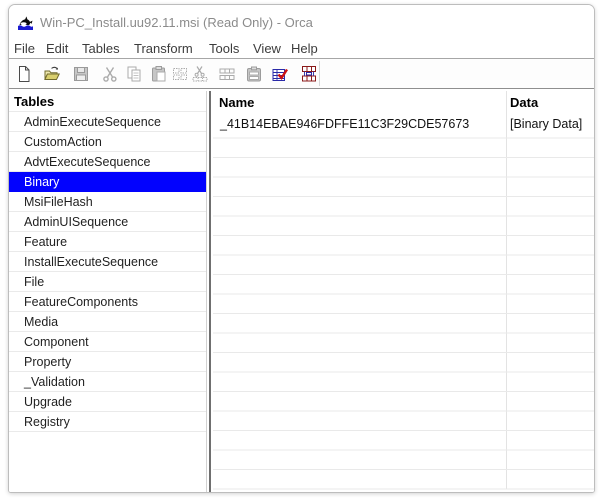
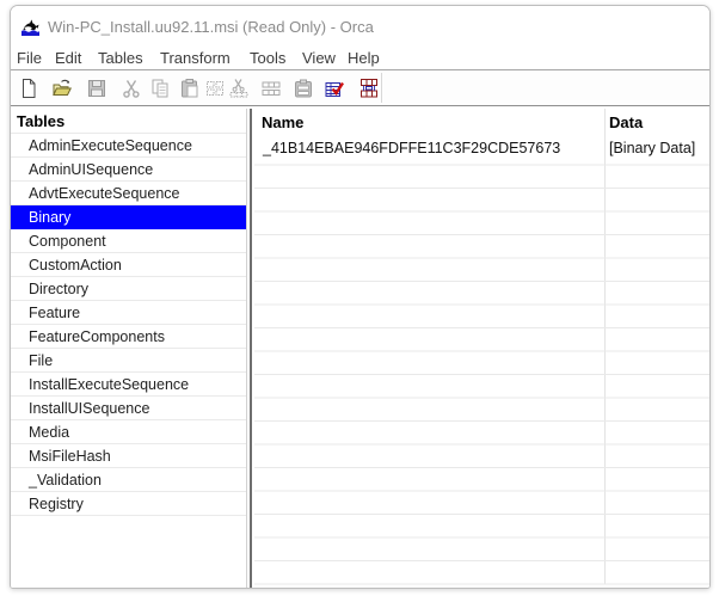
  Win-PC_Install.uu92.11.msi (Read Only) - Orca
  File
  Edit
  Tables
  Transform
  Tools
  View
  Help
  Tables
  AdminExecuteSequence
- CustomAction
+ AdminUISequence
  AdvtExecuteSequence
  Binary
- MsiFileHash
+ Component
- AdminUISequence
+ CustomAction
+ Directory
  Feature
- InstallExecuteSequence
+ FeatureComponents
  File
- FeatureComponents
+ InstallExecuteSequence
+ InstallUISequence
  Media
- Component
+ MsiFileHash
- Property
  _Validation
- Upgrade
  Registry
  Name
  Data
  _41B14EBAE946FDFFE11C3F29CDE57673
  [Binary Data]
